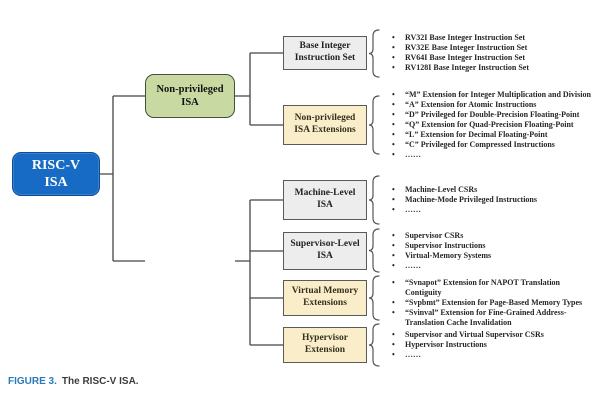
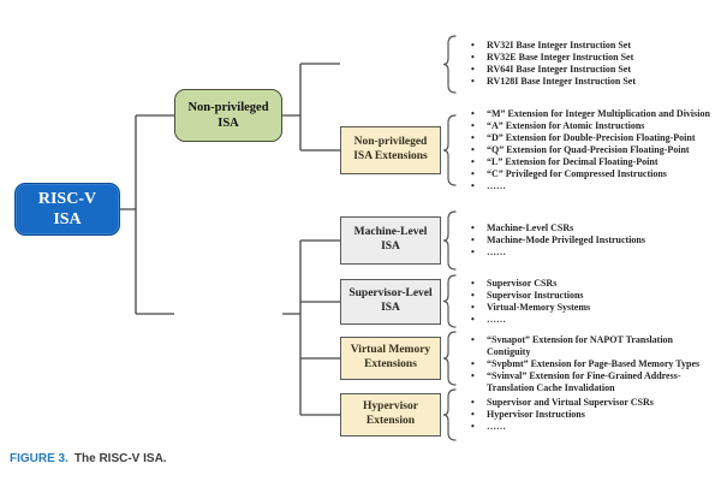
  RISC-V
  ISA
  Non-privileged
  ISA
- Base Integer
- Instruction Set
  Non-privileged
  ISA Extensions
  Machine-Level
  ISA
  Supervisor-Level
  ISA
  Virtual Memory
  Extensions
  Hypervisor
  Extension
  RV32I Base Integer Instruction Set
  RV32E Base Integer Instruction Set
  RV64I Base Integer Instruction Set
  RV128I Base Integer Instruction Set
  “M” Extension for Integer Multiplication and Division
  “A” Extension for Atomic Instructions
- “D” Privileged for Double-Precision Floating-Point
+ “D” Extension for Double-Precision Floating-Point
  “Q” Extension for Quad-Precision Floating-Point
  “L” Extension for Decimal Floating-Point
  “C” Privileged for Compressed Instructions
  ……
  Machine-Level CSRs
  Machine-Mode Privileged Instructions
  ……
  Supervisor CSRs
  Supervisor Instructions
  Virtual-Memory Systems
  ……
  “Svnapot” Extension for NAPOT Translation Contiguity
  “Svpbmt” Extension for Page-Based Memory Types
  “Svinval” Extension for Fine-Grained Address-Translation Cache Invalidation
  Supervisor and Virtual Supervisor CSRs
  Hypervisor Instructions
  ……
  FIGURE 3. The RISC-V ISA.
